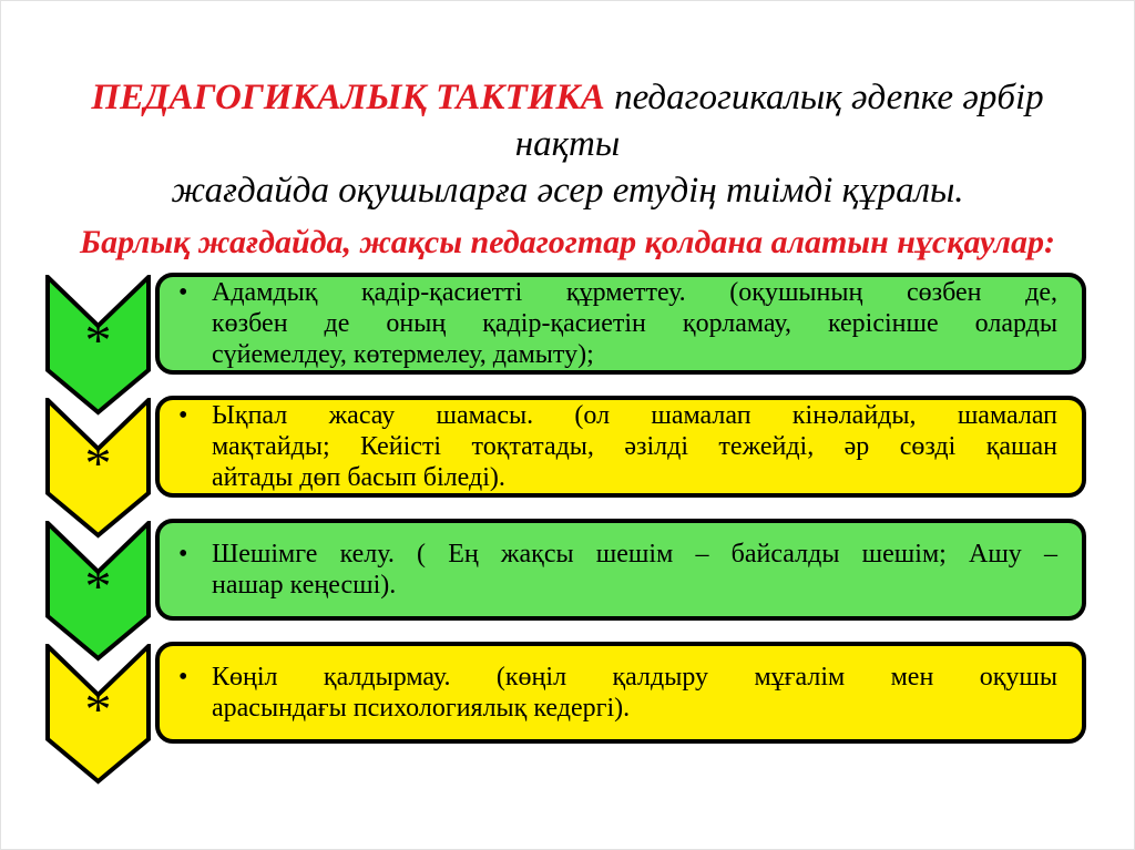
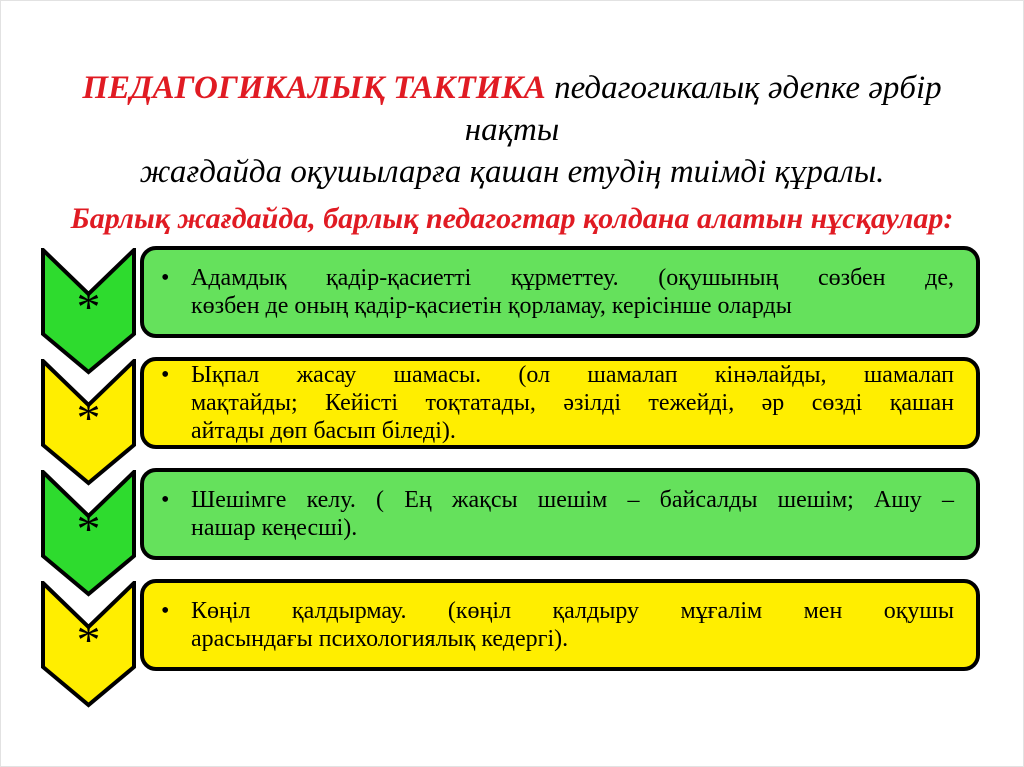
  ПЕДАГОГИКАЛЫҚ ТАКТИКА педагогикалық әдепке әрбір нақты
- жағдайда оқушыларға әсер етудің тиімді құралы.
+ жағдайда оқушыларға қашан етудің тиімді құралы.
- Барлық жағдайда, жақсы педагогтар қолдана алатын нұсқаулар:
+ Барлық жағдайда, барлық педагогтар қолдана алатын нұсқаулар:
  *
  •
  Адамдық қадір-қасиетті құрметтеу. (оқушының сөзбен де,
  көзбен де оның қадір-қасиетін қорламау, керісінше оларды
- сүйемелдеу, көтермелеу, дамыту);
  *
  •
  Ықпал жасау шамасы. (ол шамалап кінәлайды, шамалап
  мақтайды; Кейісті тоқтатады, әзілді тежейді, әр сөзді қашан
  айтады дөп басып біледі).
  *
  •
  Шешімге келу. ( Ең жақсы шешім – байсалды шешім; Ашу –
  нашар кеңесші).
  *
  •
  Көңіл қалдырмау. (көңіл қалдыру мұғалім мен оқушы
  арасындағы психологиялық кедергі).
